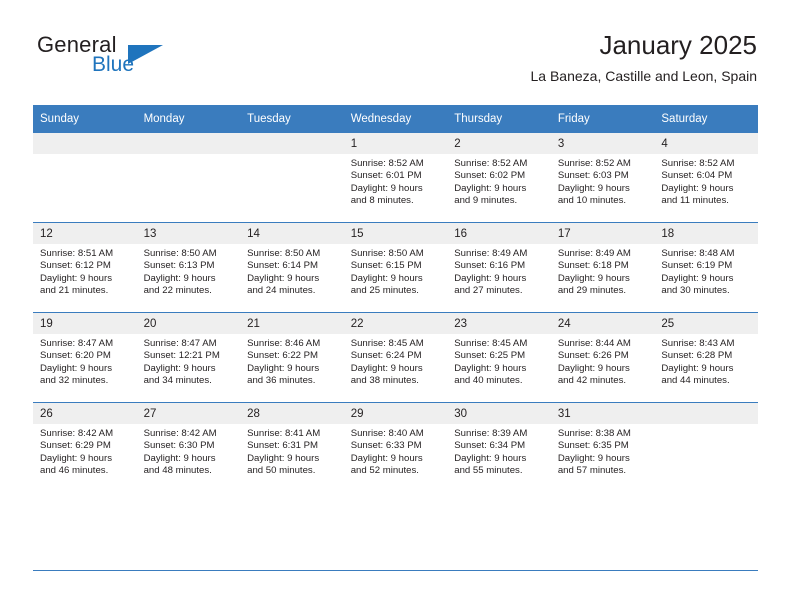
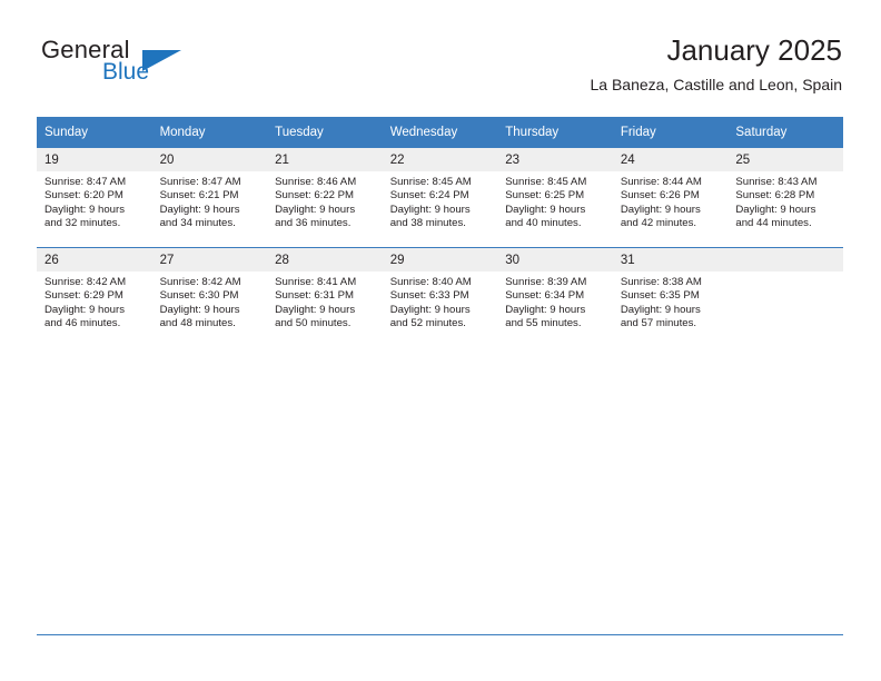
  General
  Blue
  January 2025
  La Baneza, Castille and Leon, Spain
  Sunday	Monday	Tuesday	Wednesday	Thursday	Friday	Saturday
- 			1Sunrise: 8:52 AMSunset: 6:01 PMDaylight: 9 hoursand 8 minutes.	2Sunrise: 8:52 AMSunset: 6:02 PMDaylight: 9 hoursand 9 minutes.	3Sunrise: 8:52 AMSunset: 6:03 PMDaylight: 9 hoursand 10 minutes.	4Sunrise: 8:52 AMSunset: 6:04 PMDaylight: 9 hoursand 11 minutes.
- 12Sunrise: 8:51 AMSunset: 6:12 PMDaylight: 9 hoursand 21 minutes.	13Sunrise: 8:50 AMSunset: 6:13 PMDaylight: 9 hoursand 22 minutes.	14Sunrise: 8:50 AMSunset: 6:14 PMDaylight: 9 hoursand 24 minutes.	15Sunrise: 8:50 AMSunset: 6:15 PMDaylight: 9 hoursand 25 minutes.	16Sunrise: 8:49 AMSunset: 6:16 PMDaylight: 9 hoursand 27 minutes.	17Sunrise: 8:49 AMSunset: 6:18 PMDaylight: 9 hoursand 29 minutes.	18Sunrise: 8:48 AMSunset: 6:19 PMDaylight: 9 hoursand 30 minutes.
- 19Sunrise: 8:47 AMSunset: 6:20 PMDaylight: 9 hoursand 32 minutes.	20Sunrise: 8:47 AMSunset: 12:21 PMDaylight: 9 hoursand 34 minutes.	21Sunrise: 8:46 AMSunset: 6:22 PMDaylight: 9 hoursand 36 minutes.	22Sunrise: 8:45 AMSunset: 6:24 PMDaylight: 9 hoursand 38 minutes.	23Sunrise: 8:45 AMSunset: 6:25 PMDaylight: 9 hoursand 40 minutes.	24Sunrise: 8:44 AMSunset: 6:26 PMDaylight: 9 hoursand 42 minutes.	25Sunrise: 8:43 AMSunset: 6:28 PMDaylight: 9 hoursand 44 minutes.
+ 19Sunrise: 8:47 AMSunset: 6:20 PMDaylight: 9 hoursand 32 minutes.	20Sunrise: 8:47 AMSunset: 6:21 PMDaylight: 9 hoursand 34 minutes.	21Sunrise: 8:46 AMSunset: 6:22 PMDaylight: 9 hoursand 36 minutes.	22Sunrise: 8:45 AMSunset: 6:24 PMDaylight: 9 hoursand 38 minutes.	23Sunrise: 8:45 AMSunset: 6:25 PMDaylight: 9 hoursand 40 minutes.	24Sunrise: 8:44 AMSunset: 6:26 PMDaylight: 9 hoursand 42 minutes.	25Sunrise: 8:43 AMSunset: 6:28 PMDaylight: 9 hoursand 44 minutes.
  26Sunrise: 8:42 AMSunset: 6:29 PMDaylight: 9 hoursand 46 minutes.	27Sunrise: 8:42 AMSunset: 6:30 PMDaylight: 9 hoursand 48 minutes.	28Sunrise: 8:41 AMSunset: 6:31 PMDaylight: 9 hoursand 50 minutes.	29Sunrise: 8:40 AMSunset: 6:33 PMDaylight: 9 hoursand 52 minutes.	30Sunrise: 8:39 AMSunset: 6:34 PMDaylight: 9 hoursand 55 minutes.	31Sunrise: 8:38 AMSunset: 6:35 PMDaylight: 9 hoursand 57 minutes.
